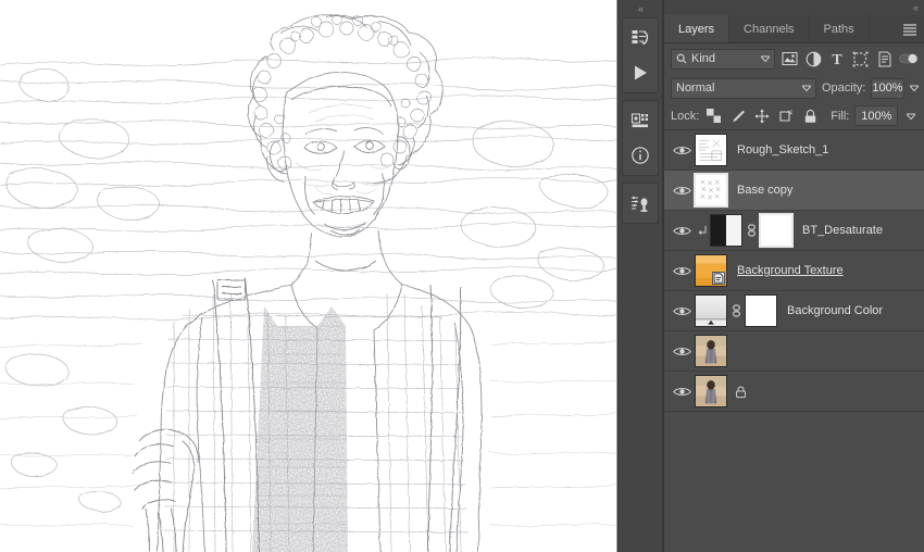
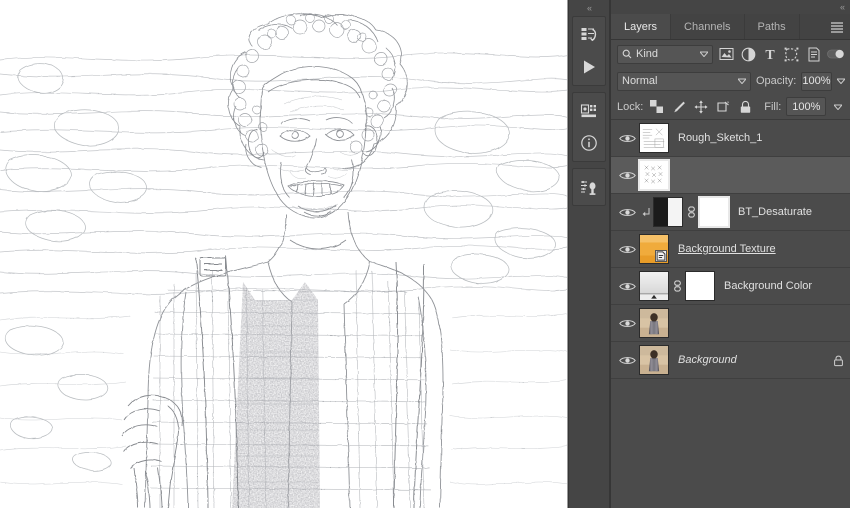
  «
  «
  Layers
  Channels
  Paths
  Kind
  T
  Normal
  Opacity:
  100%
  Lock:
  Fill:
  100%
  Rough_Sketch_1
- Base copy
  BT_Desaturate
  Background Texture
  Background Color
+ Background
